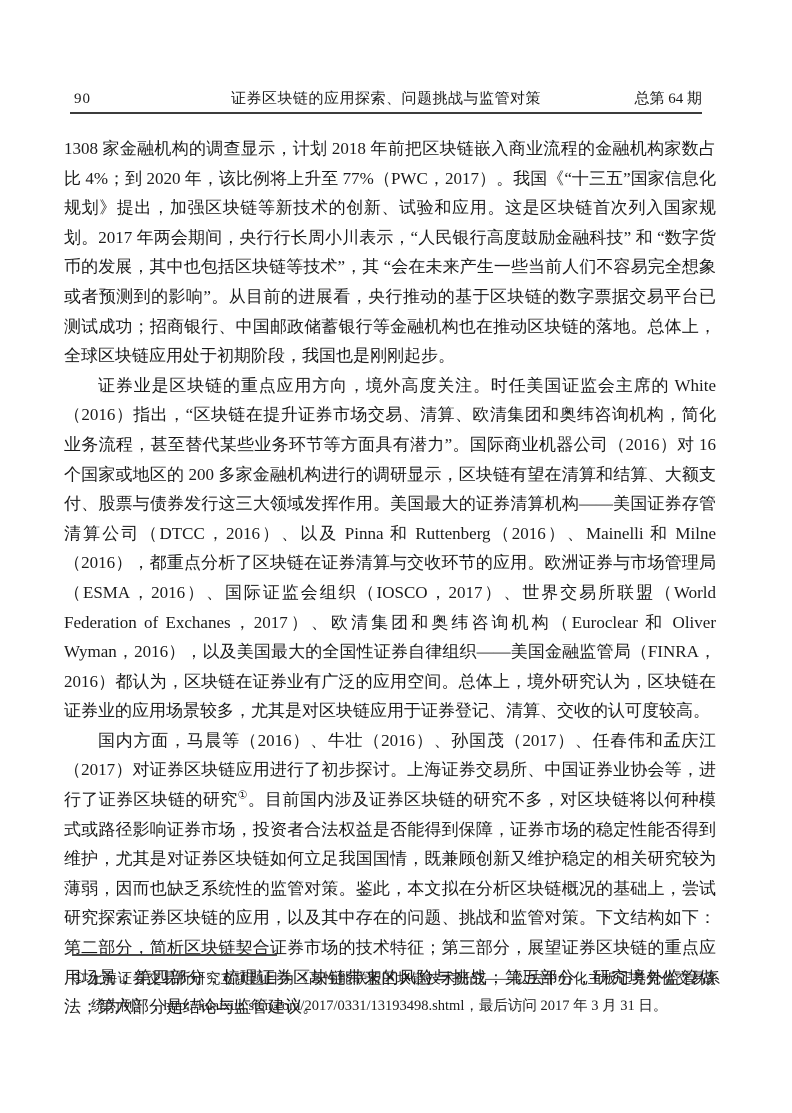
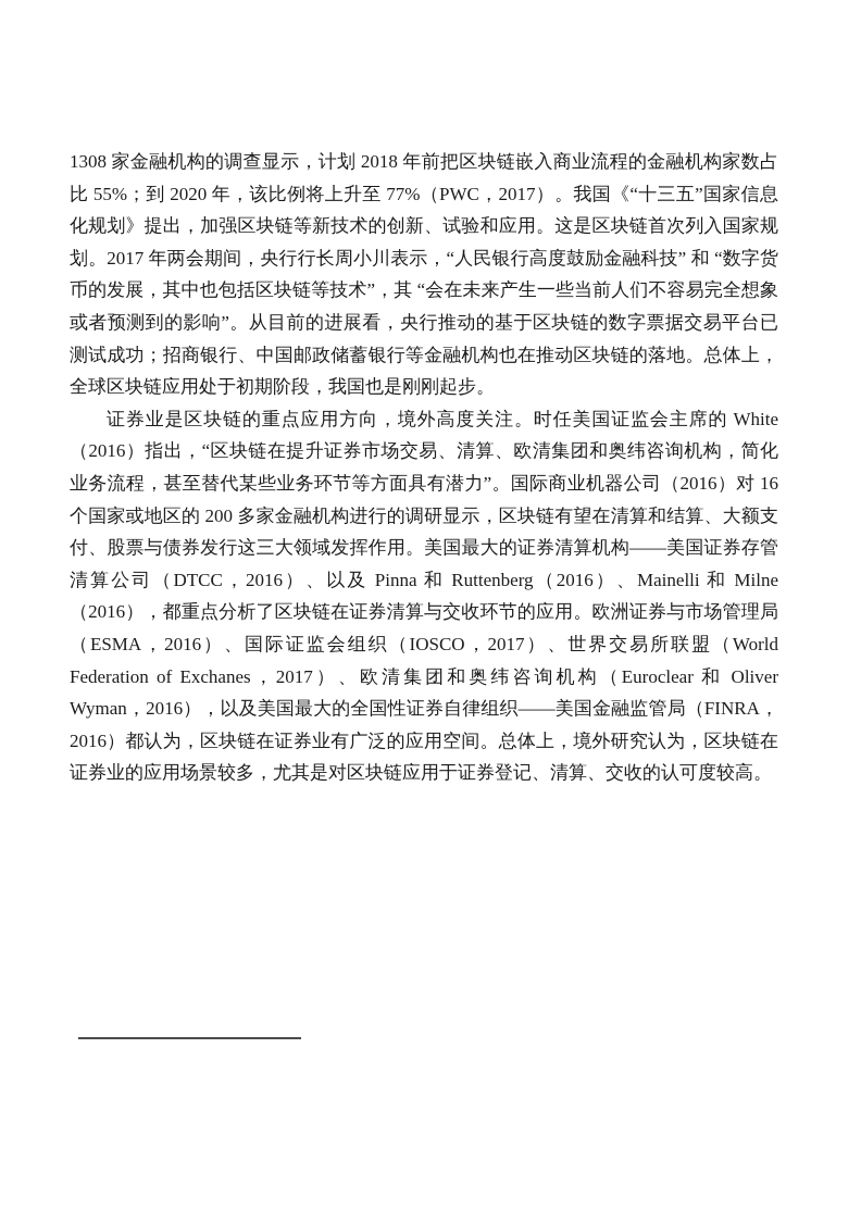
- 90
- 证券区块链的应用探索、问题挑战与监管对策
- 总第 64 期
- 1308 家金融机构的调查显示，计划 2018 年前把区块链嵌入商业流程的金融机构家数占比 4%；到 2020 年，该比例将上升至 77%（PWC，2017）。我国《“十三五”国家信息化规划》提出，加强区块链等新技术的创新、试验和应用。这是区块链首次列入国家规划。2017 年两会期间，央行行长周小川表示，“人民银行高度鼓励金融科技” 和 “数字货币的发展，其中也包括区块链等技术”，其 “会在未来产生一些当前人们不容易完全想象或者预测到的影响”。从目前的进展看，央行推动的基于区块链的数字票据交易平台已测试成功；招商银行、中国邮政储蓄银行等金融机构也在推动区块链的落地。总体上，全球区块链应用处于初期阶段，我国也是刚刚起步。
+ 1308 家金融机构的调查显示，计划 2018 年前把区块链嵌入商业流程的金融机构家数占比 55%；到 2020 年，该比例将上升至 77%（PWC，2017）。我国《“十三五”国家信息化规划》提出，加强区块链等新技术的创新、试验和应用。这是区块链首次列入国家规划。2017 年两会期间，央行行长周小川表示，“人民银行高度鼓励金融科技” 和 “数字货币的发展，其中也包括区块链等技术”，其 “会在未来产生一些当前人们不容易完全想象或者预测到的影响”。从目前的进展看，央行推动的基于区块链的数字票据交易平台已测试成功；招商银行、中国邮政储蓄银行等金融机构也在推动区块链的落地。总体上，全球区块链应用处于初期阶段，我国也是刚刚起步。
  证券业是区块链的重点应用方向，境外高度关注。时任美国证监会主席的 White（2016）指出，“区块链在提升证券市场交易、清算、欧清集团和奥纬咨询机构，简化业务流程，甚至替代某些业务环节等方面具有潜力”。国际商业机器公司（2016）对 16 个国家或地区的 200 多家金融机构进行的调研显示，区块链有望在清算和结算、大额支付、股票与债券发行这三大领域发挥作用。美国最大的证券清算机构——美国证券存管清算公司（DTCC，2016）、以及 Pinna 和 Ruttenberg（2016）、Mainelli 和 Milne（2016），都重点分析了区块链在证券清算与交收环节的应用。欧洲证券与市场管理局（ESMA，2016）、国际证监会组织（IOSCO，2017）、世界交易所联盟（World Federation of Exchanes，2017）、欧清集团和奥纬咨询机构（Euroclear 和 Oliver Wyman，2016），以及美国最大的全国性证券自律组织——美国金融监管局（FINRA，2016）都认为，区块链在证券业有广泛的应用空间。总体上，境外研究认为，区块链在证券业的应用场景较多，尤其是对区块链应用于证券登记、清算、交收的认可度较高。
- 国内方面，马晨等（2016）、牛壮（2016）、孙国茂（2017）、任春伟和孟庆江（2017）对证券区块链应用进行了初步探讨。上海证券交易所、中国证券业协会等，进行了证券区块链的研究①。目前国内涉及证券区块链的研究不多，对区块链将以何种模式或路径影响证券市场，投资者合法权益是否能得到保障，证券市场的稳定性能否得到维护，尤其是对证券区块链如何立足我国国情，既兼顾创新又维护稳定的相关研究较为薄弱，因而也缺乏系统性的监管对策。鉴此，本文拟在分析区块链概况的基础上，尝试研究探索证券区块链的应用，以及其中存在的问题、挑战和监管对策。下文结构如下：第二部分，简析区块链契合证券市场的技术特征；第三部分，展望证券区块链的重点应用场景；第四部分，梳理证券区块链带来的风险与挑战；第五部分，研究境外监管做法；第六部分是结论与监管建议。
- ① 上海证券交易所研究立项题目为《高性能联盟区块链技术研究——以去中心化主板证券竞价交易系统为例》，http://kuaixun.stcn.com/2017/0331/13193498.shtml，最后访问 2017 年 3 月 31 日。
